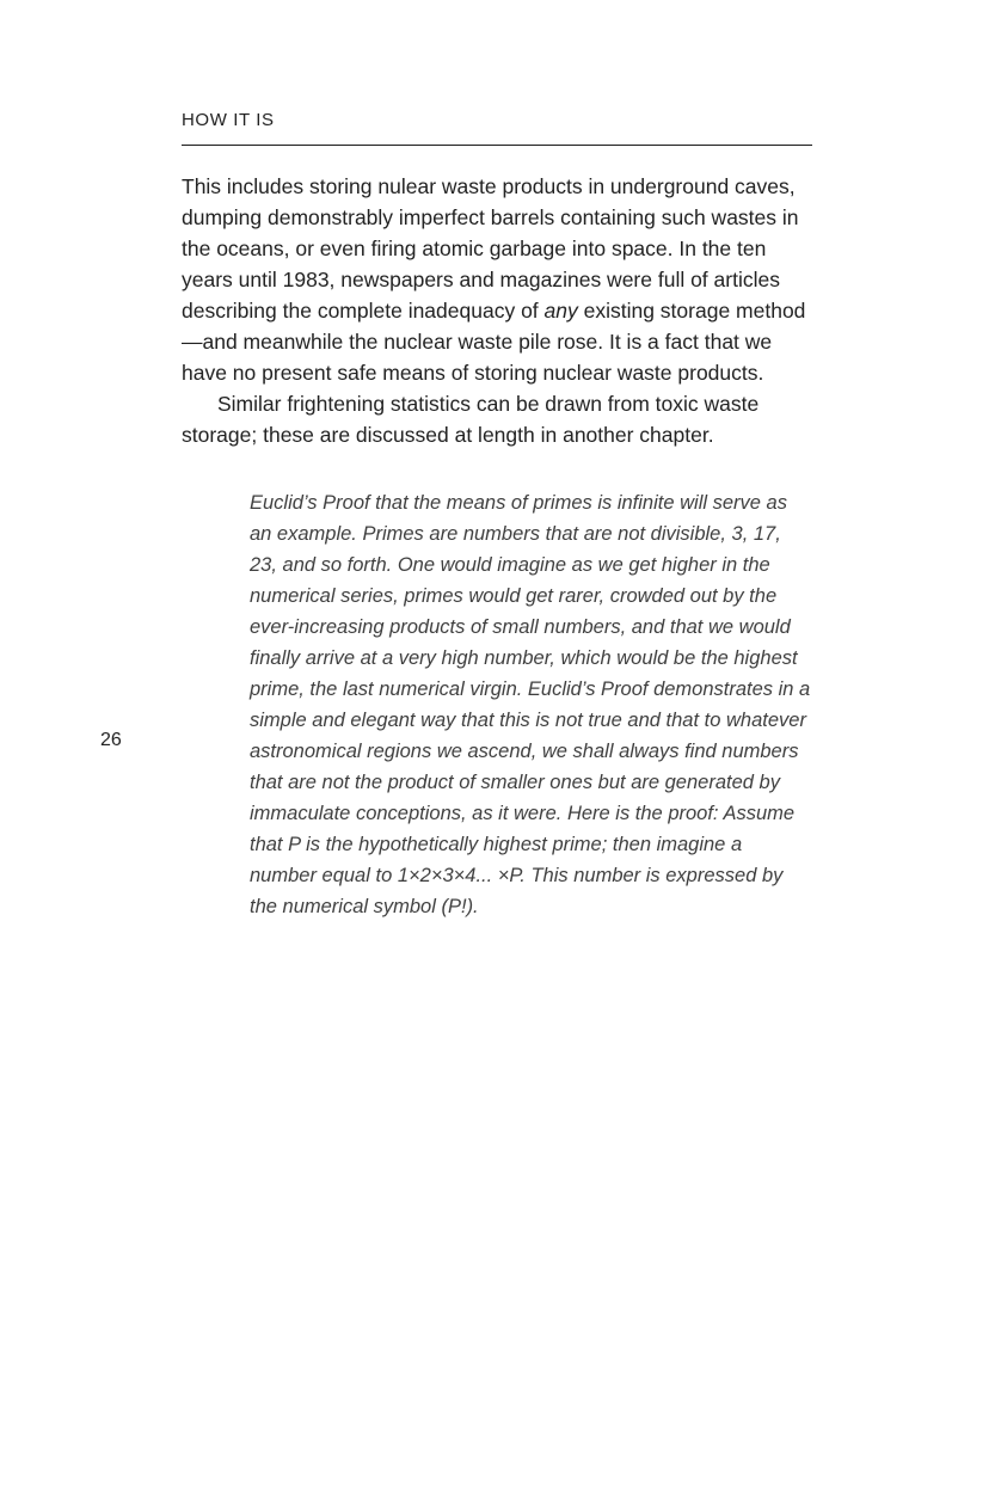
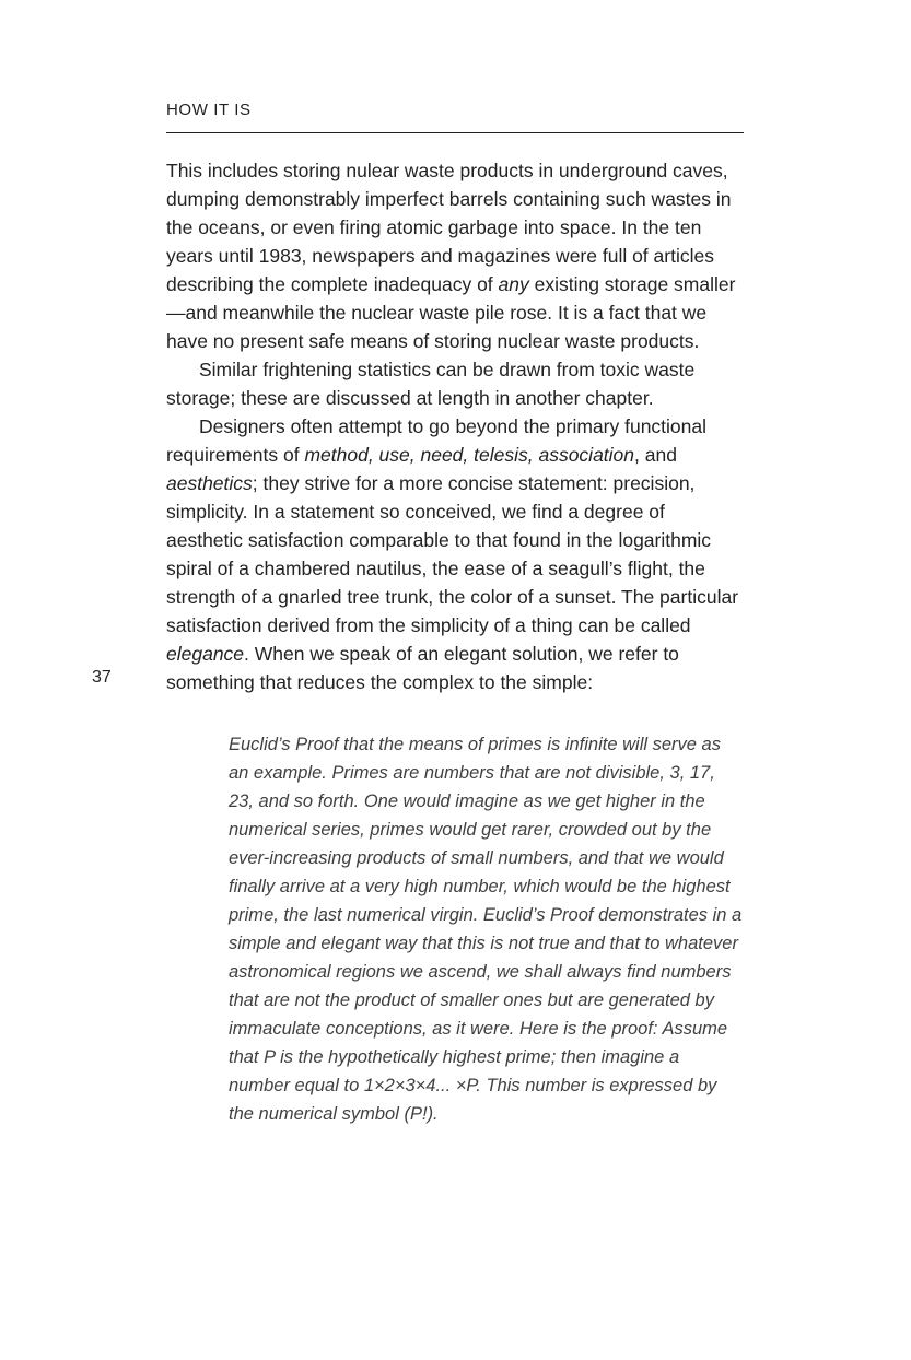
- 26
+ 37
  HOW IT IS
- This includes storing nulear waste products in underground caves, dumping demonstrably imperfect barrels containing such wastes in the oceans, or even firing atomic garbage into space. In the ten years until 1983, newspapers and magazines were full of articles describing the complete inadequacy of any existing storage method—and meanwhile the nuclear waste pile rose. It is a fact that we have no present safe means of storing nuclear waste products.
+ This includes storing nulear waste products in underground caves, dumping demonstrably imperfect barrels containing such wastes in the oceans, or even firing atomic garbage into space. In the ten years until 1983, newspapers and magazines were full of articles describing the complete inadequacy of any existing storage smaller—and meanwhile the nuclear waste pile rose. It is a fact that we have no present safe means of storing nuclear waste products.
  Similar frightening statistics can be drawn from toxic waste storage; these are discussed at length in another chapter.
+ Designers often attempt to go beyond the primary functional requirements of method, use, need, telesis, association, and aesthetics; they strive for a more concise statement: precision, simplicity. In a statement so conceived, we find a degree of aesthetic satisfaction comparable to that found in the logarithmic spiral of a chambered nautilus, the ease of a seagull’s flight, the strength of a gnarled tree trunk, the color of a sunset. The particular satisfaction derived from the simplicity of a thing can be called elegance. When we speak of an elegant solution, we refer to something that reduces the complex to the simple:
  Euclid’s Proof that the means of primes is infinite will serve as an example. Primes are numbers that are not divisible, 3, 17, 23, and so forth. One would imagine as we get higher in the numerical series, primes would get rarer, crowded out by the ever-increasing products of small numbers, and that we would finally arrive at a very high number, which would be the highest prime, the last numerical virgin. Euclid’s Proof demonstrates in a simple and elegant way that this is not true and that to whatever astronomical regions we ascend, we shall always find numbers that are not the product of smaller ones but are generated by immaculate conceptions, as it were. Here is the proof: Assume that P is the hypothetically highest prime; then imagine a number equal to 1×2×3×4... ×P. This number is expressed by the numerical symbol (P!).
